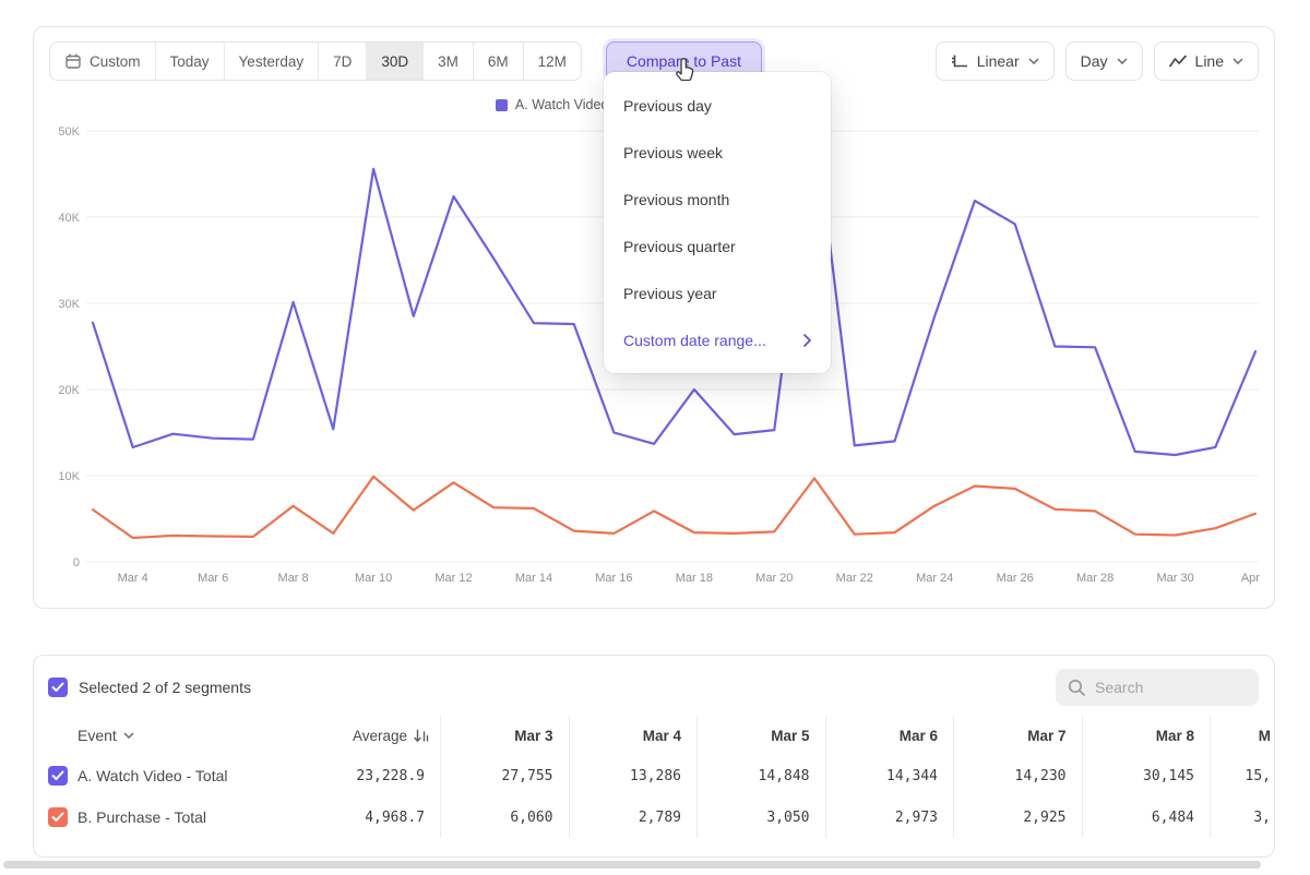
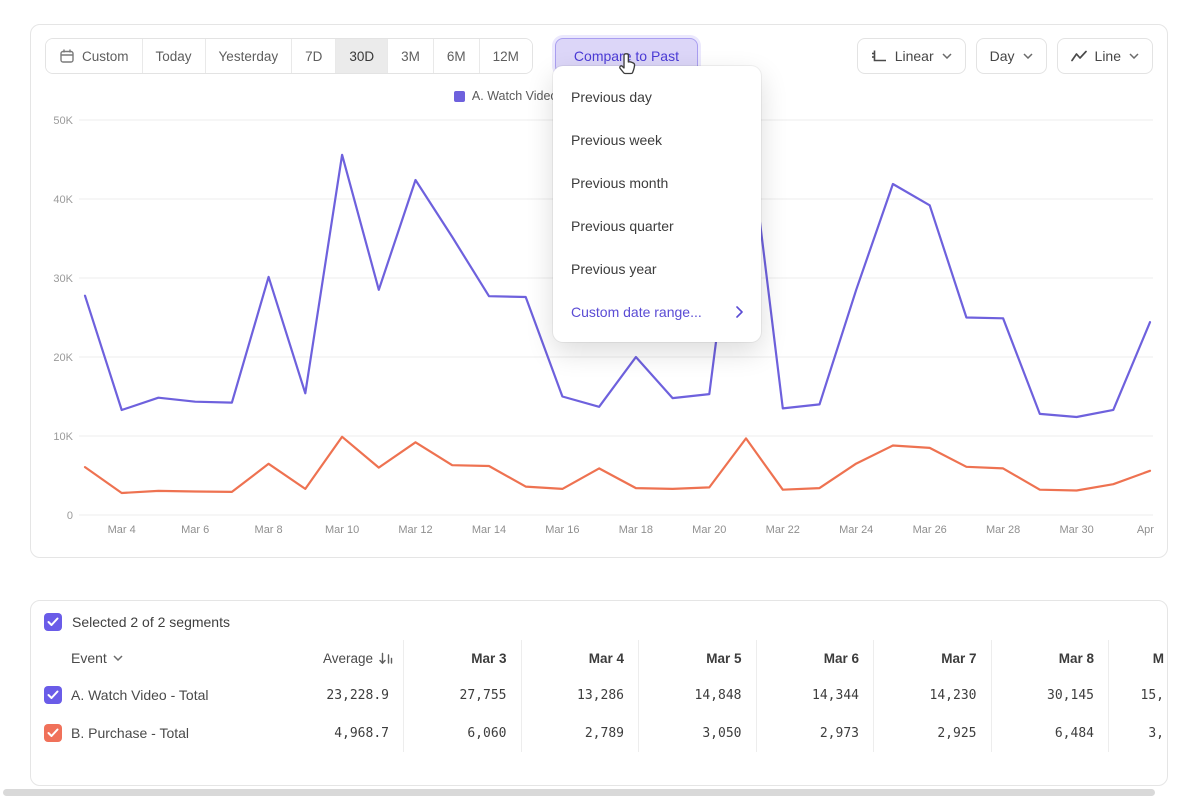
  Custom
  Today
  Yesterday
  7D
  30D
  3M
  6M
  12M
  Compar to Past
  Linear
  Day
  Line
  0
  10K
  20K
  30K
  40K
  50K
  Mar 4
  Mar 6
  Mar 8
  Mar 10
  Mar 12
  Mar 14
  Mar 16
  Mar 18
  Mar 20
  Mar 22
  Mar 24
  Mar 26
  Mar 28
  Mar 30
  Apr
  Selected 2 of 2 segments
- Search
  Event
  Average
  Mar 3
  Mar 4
  Mar 5
  Mar 6
  Mar 7
  Mar 8
  M
  A. Watch Video - Total
  23,228.9
  27,755
  13,286
  14,848
  14,344
  14,230
  30,145
  15,
  B. Purchase - Total
  4,968.7
  6,060
  2,789
  3,050
  2,973
  2,925
  6,484
  3,
  Previous day
  Previous week
  Previous month
  Previous quarter
  Previous year
  Custom date range...
